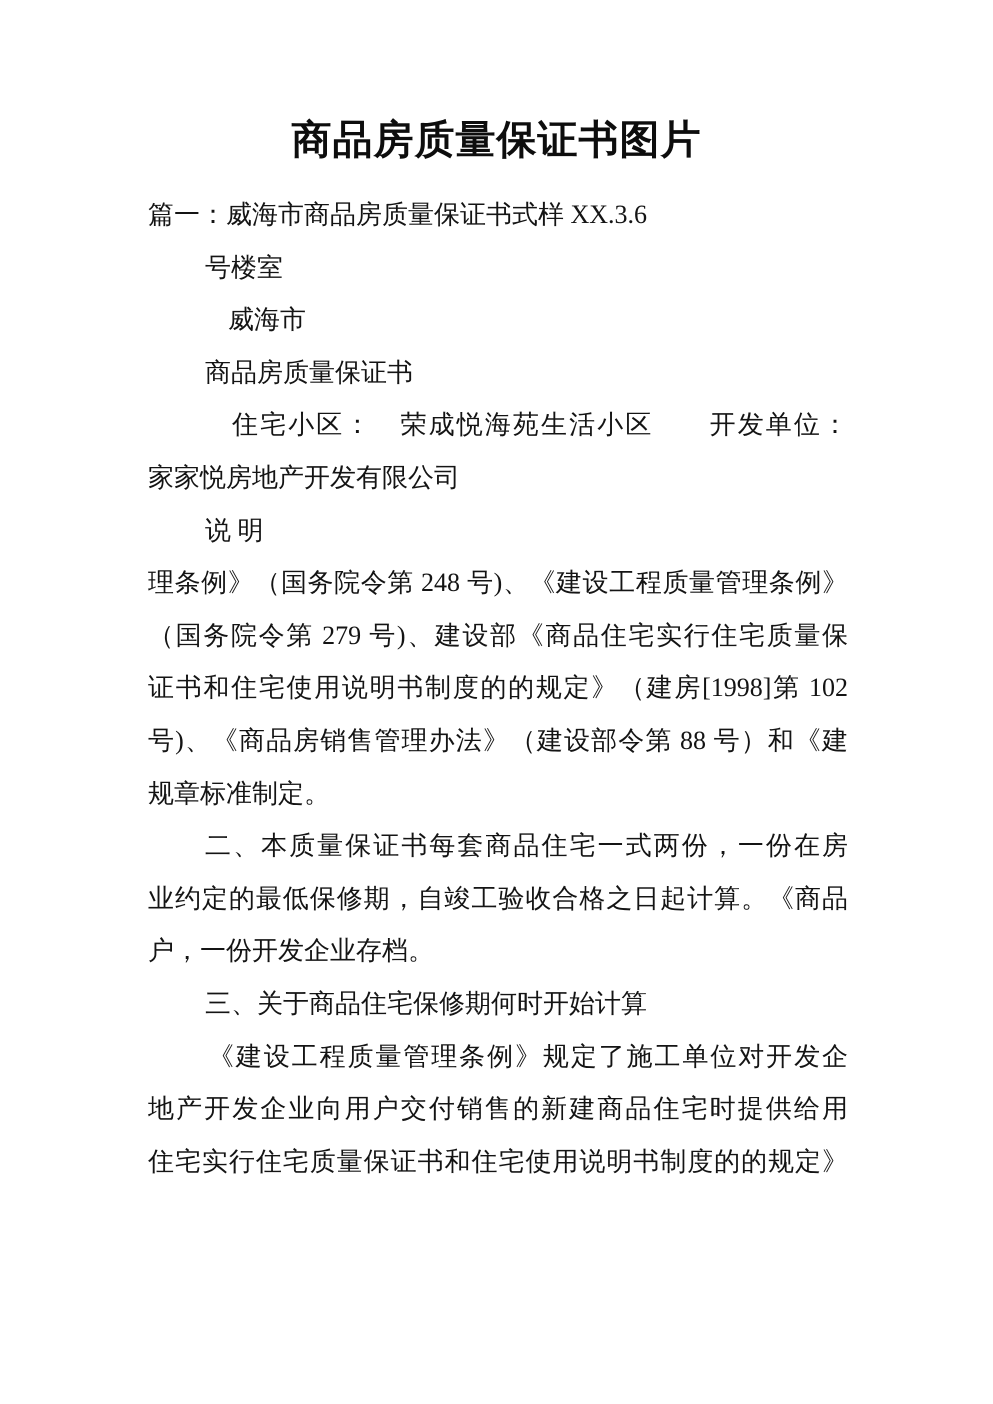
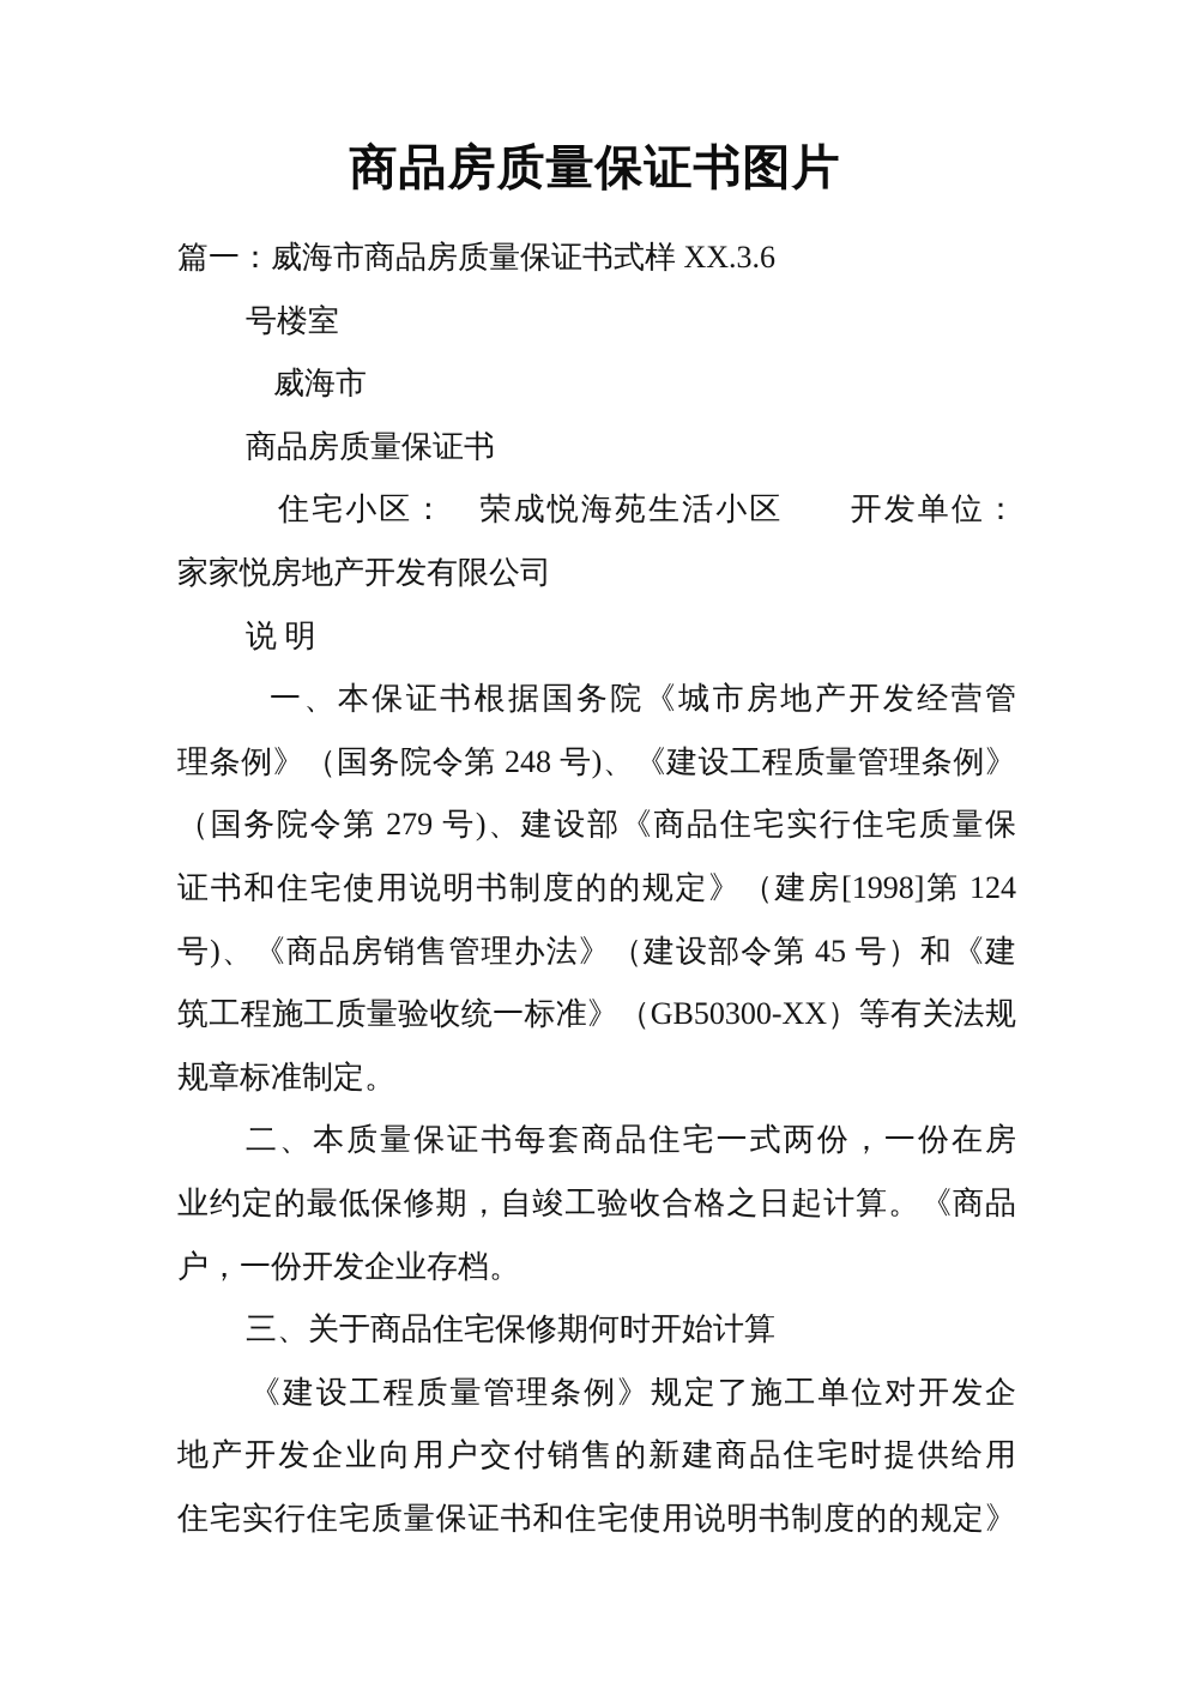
  商品房质量保证书图片
  篇一：威海市商品房质量保证书式样 XX.3.6
  号楼室
  威海市
  商品房质量保证书
  住宅小区： 荣成悦海苑生活小区 开发单位：
  家家悦房地产开发有限公司
  说 明
+ 一、本保证书根据国务院《城市房地产开发经营管
  理条例》（国务院令第 248 号)、《建设工程质量管理条例》
  （国务院令第 279 号)、建设部《商品住宅实行住宅质量保
- 证书和住宅使用说明书制度的的规定》（建房[1998]第 102
+ 证书和住宅使用说明书制度的的规定》（建房[1998]第 124
- 号)、《商品房销售管理办法》（建设部令第 88 号）和《建
+ 号)、《商品房销售管理办法》（建设部令第 45 号）和《建
+ 筑工程施工质量验收统一标准》（GB50300-XX）等有关法规
  规章标准制定。
  二、本质量保证书每套商品住宅一式两份，一份在房
  业约定的最低保修期，自竣工验收合格之日起计算。《商品
  户，一份开发企业存档。
  三、关于商品住宅保修期何时开始计算
  《建设工程质量管理条例》规定了施工单位对开发企
  地产开发企业向用户交付销售的新建商品住宅时提供给用
  住宅实行住宅质量保证书和住宅使用说明书制度的的规定》
